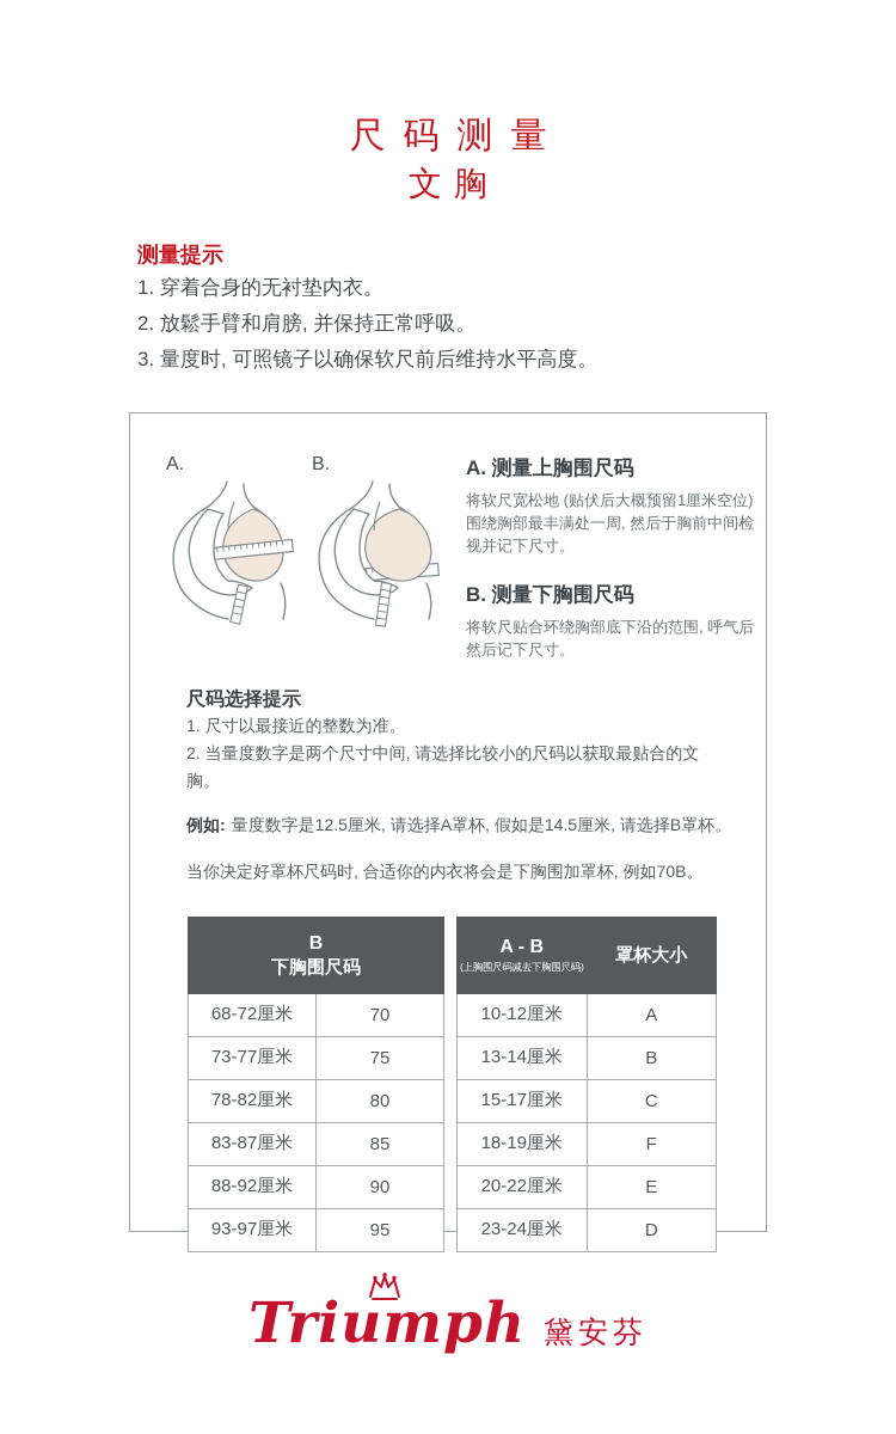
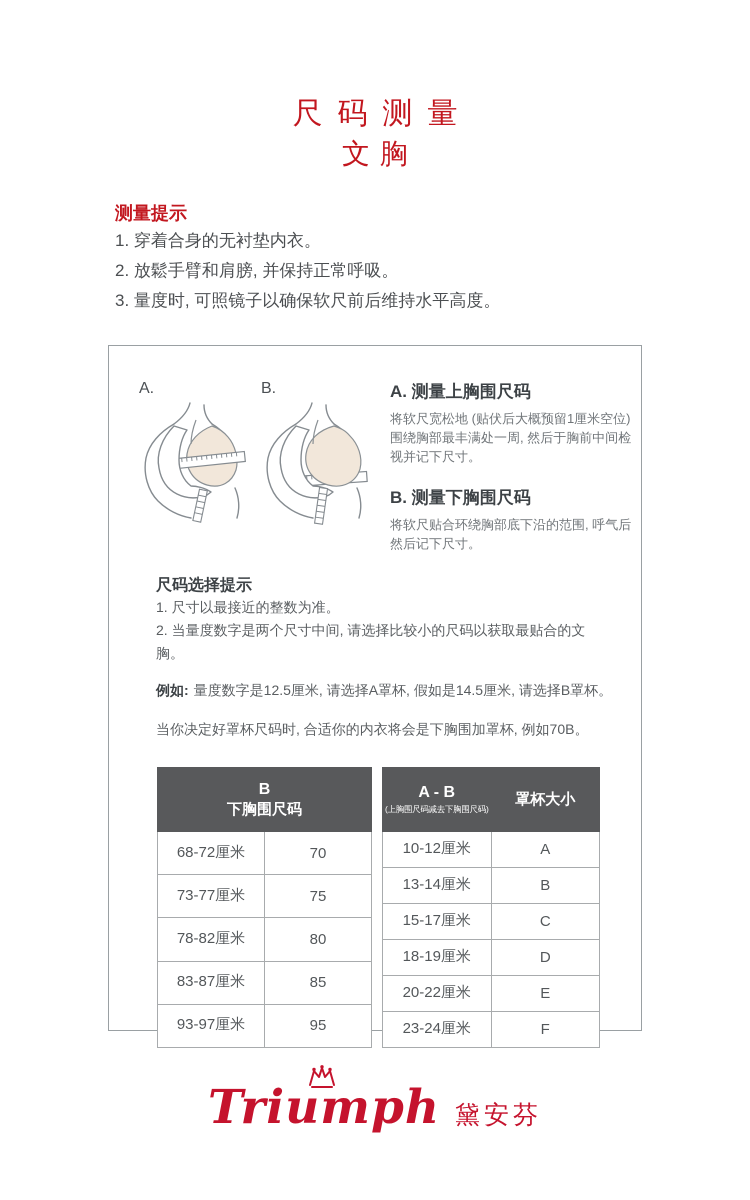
  尺码测量
  文胸
  测量提示
  1. 穿着合身的无衬垫内衣。
  2. 放鬆手臂和肩膀, 并保持正常呼吸。
  3. 量度时, 可照镜子以确保软尺前后维持水平高度。
  A.
  B.
  A. 测量上胸围尺码
  将软尺宽松地 (贴伏后大概预留1厘米空位) 围绕胸部最丰满处一周, 然后于胸前中间检视并记下尺寸。
  B. 测量下胸围尺码
  将软尺贴合环绕胸部底下沿的范围, 呼气后然后记下尺寸。
  尺码选择提示
  1. 尺寸以最接近的整数为准。
  2. 当量度数字是两个尺寸中间, 请选择比较小的尺码以获取最贴合的文胸。
  例如: 量度数字是12.5厘米, 请选择A罩杯, 假如是14.5厘米, 请选择B罩杯。
  当你决定好罩杯尺码时, 合适你的内衣将会是下胸围加罩杯, 例如70B。
  B 下胸围尺码
  68-72厘米	70
  73-77厘米	75
  78-82厘米	80
  83-87厘米	85
- 88-92厘米	90
  93-97厘米	95
  A - B (上胸围尺码减去下胸围尺码)	罩杯大小
  10-12厘米	A
  13-14厘米	B
  15-17厘米	C
- 18-19厘米	F
+ 18-19厘米	D
  20-22厘米	E
- 23-24厘米	D
+ 23-24厘米	F
  Triumph
  黛安芬
